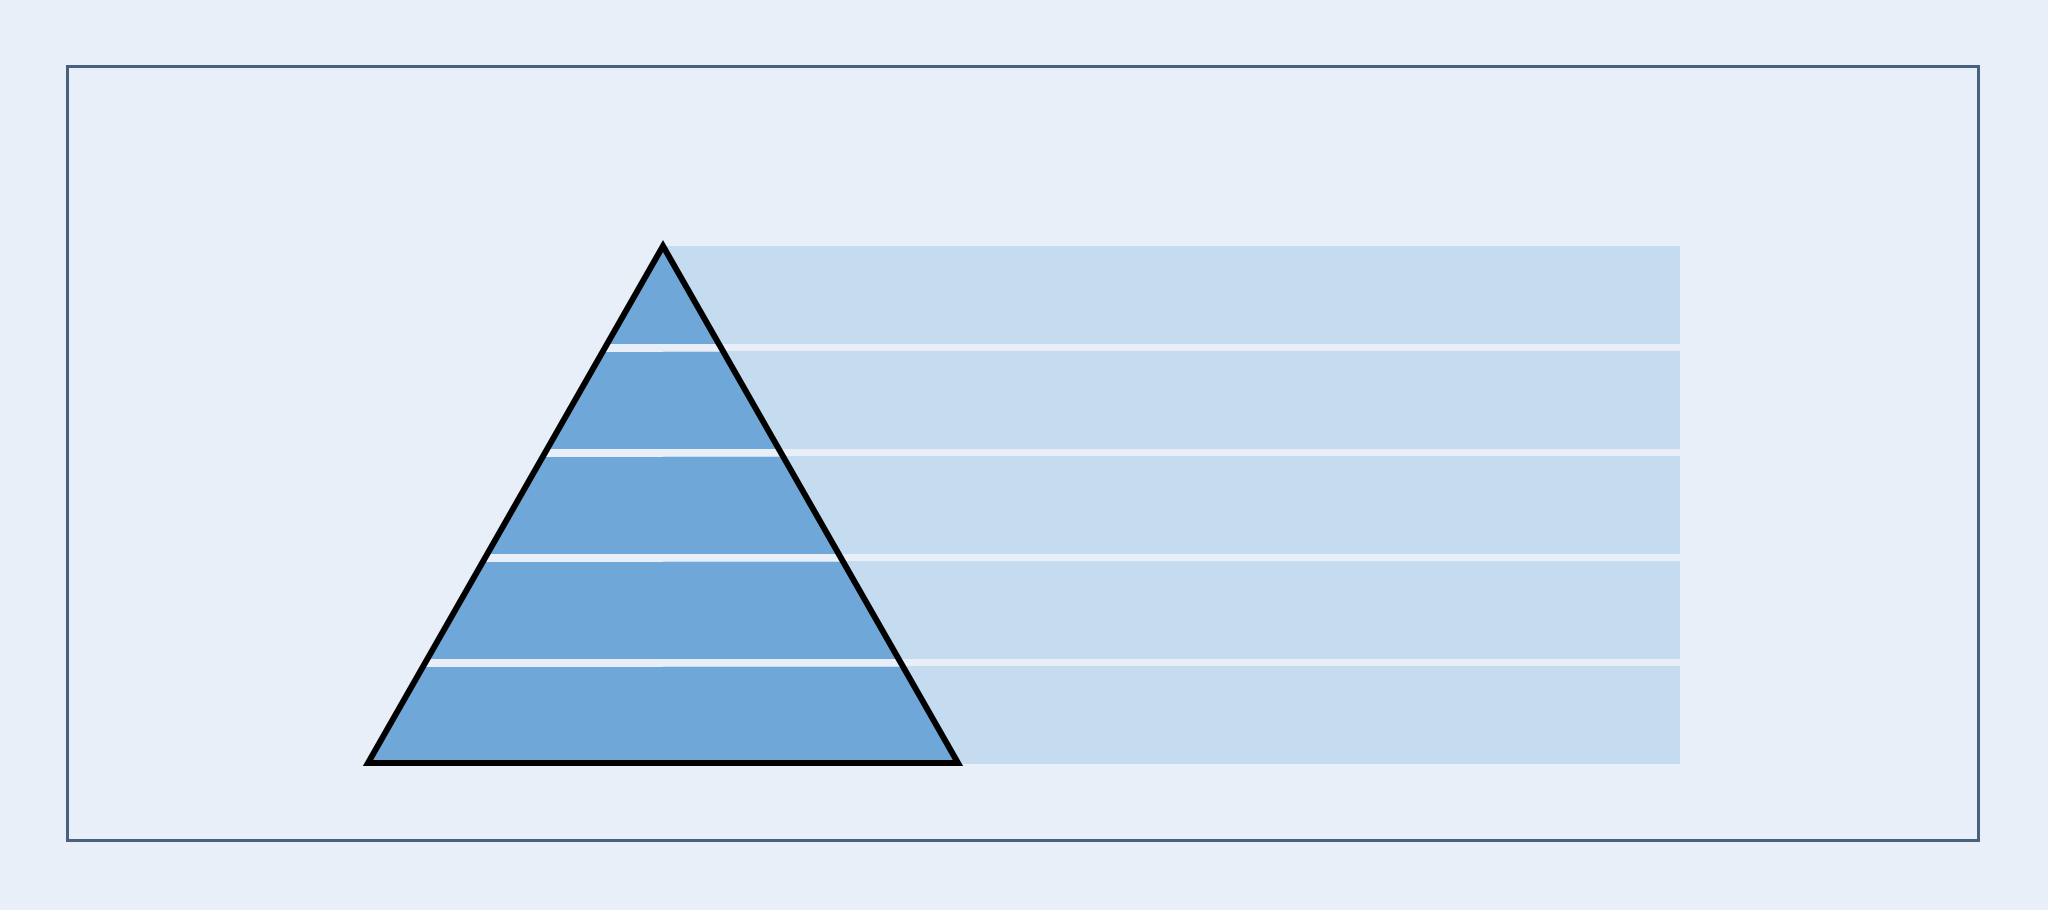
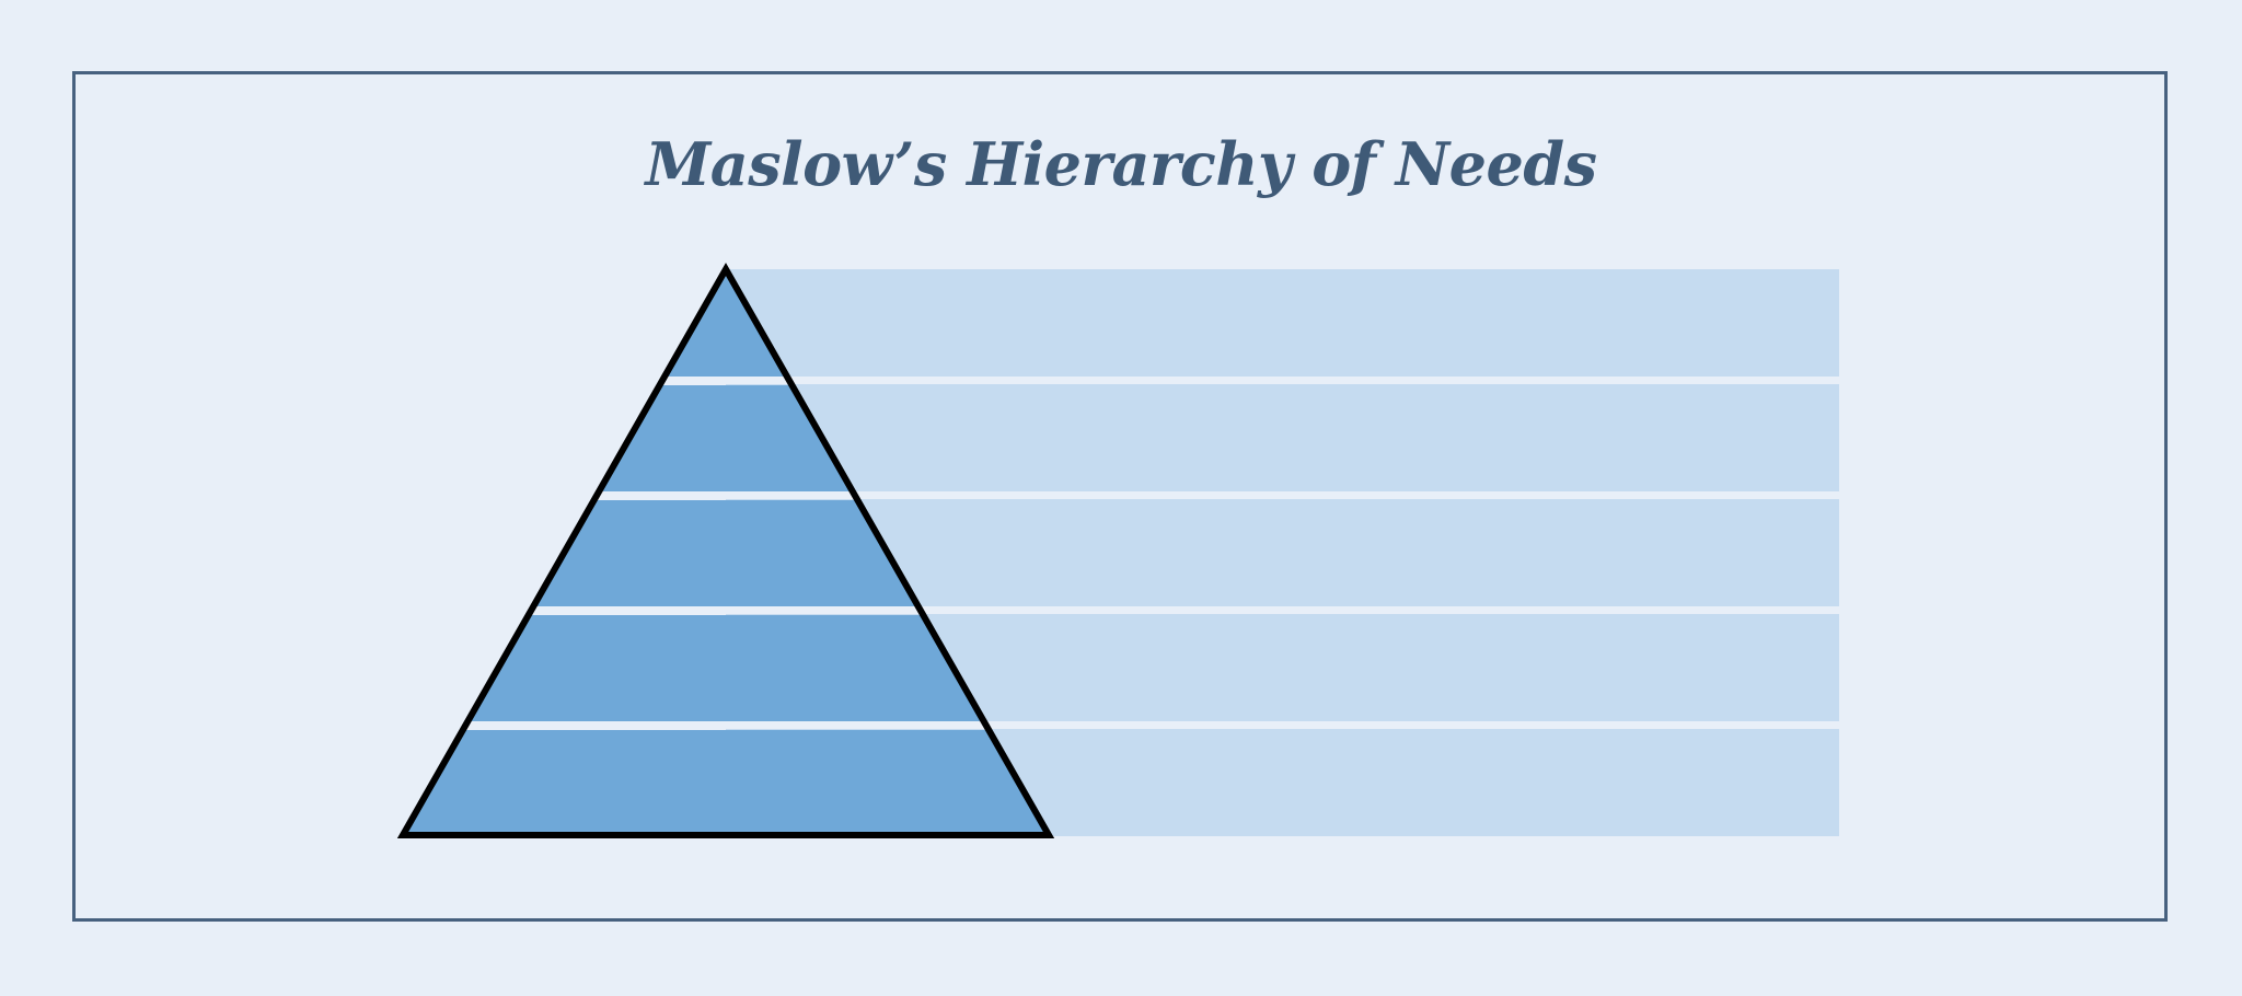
+ Maslow’s Hierarchy of Needs
